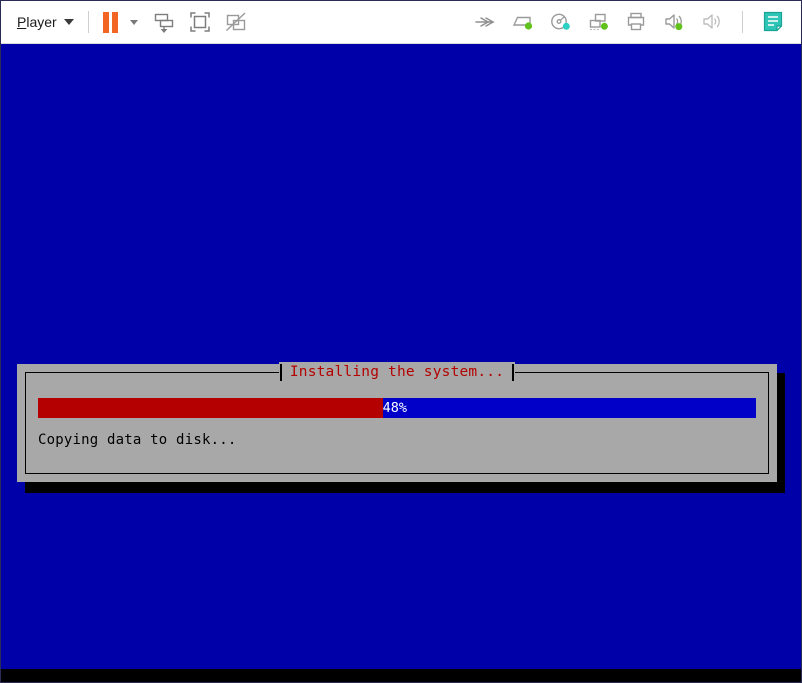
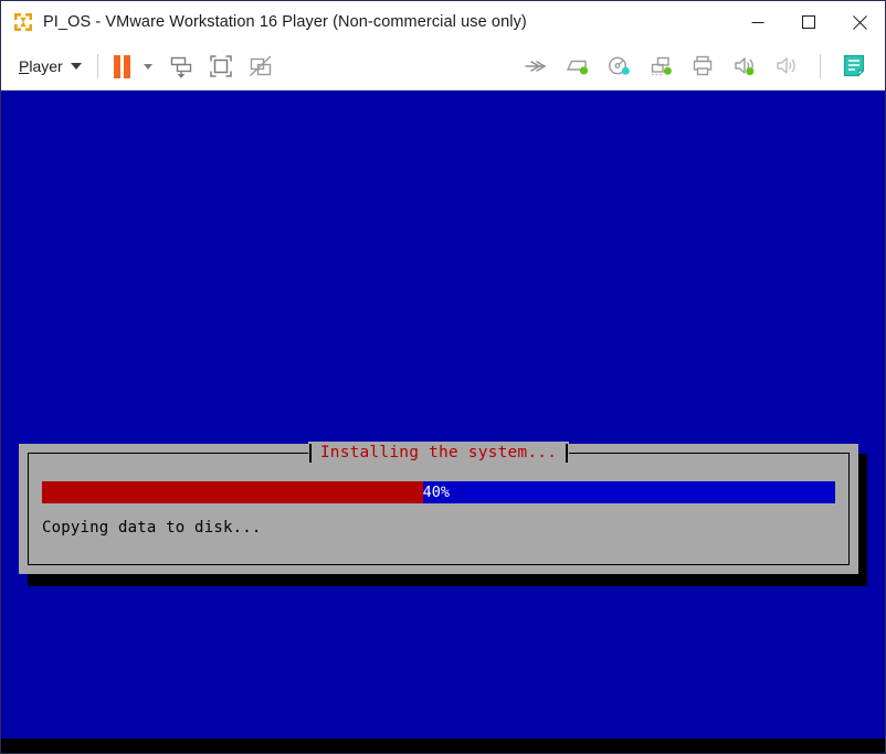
+ PI_OS - VMware Workstation 16 Player (Non-commercial use only)
  Player
  Installing the system...
- 48%
+ 40%
  Copying data to disk...
